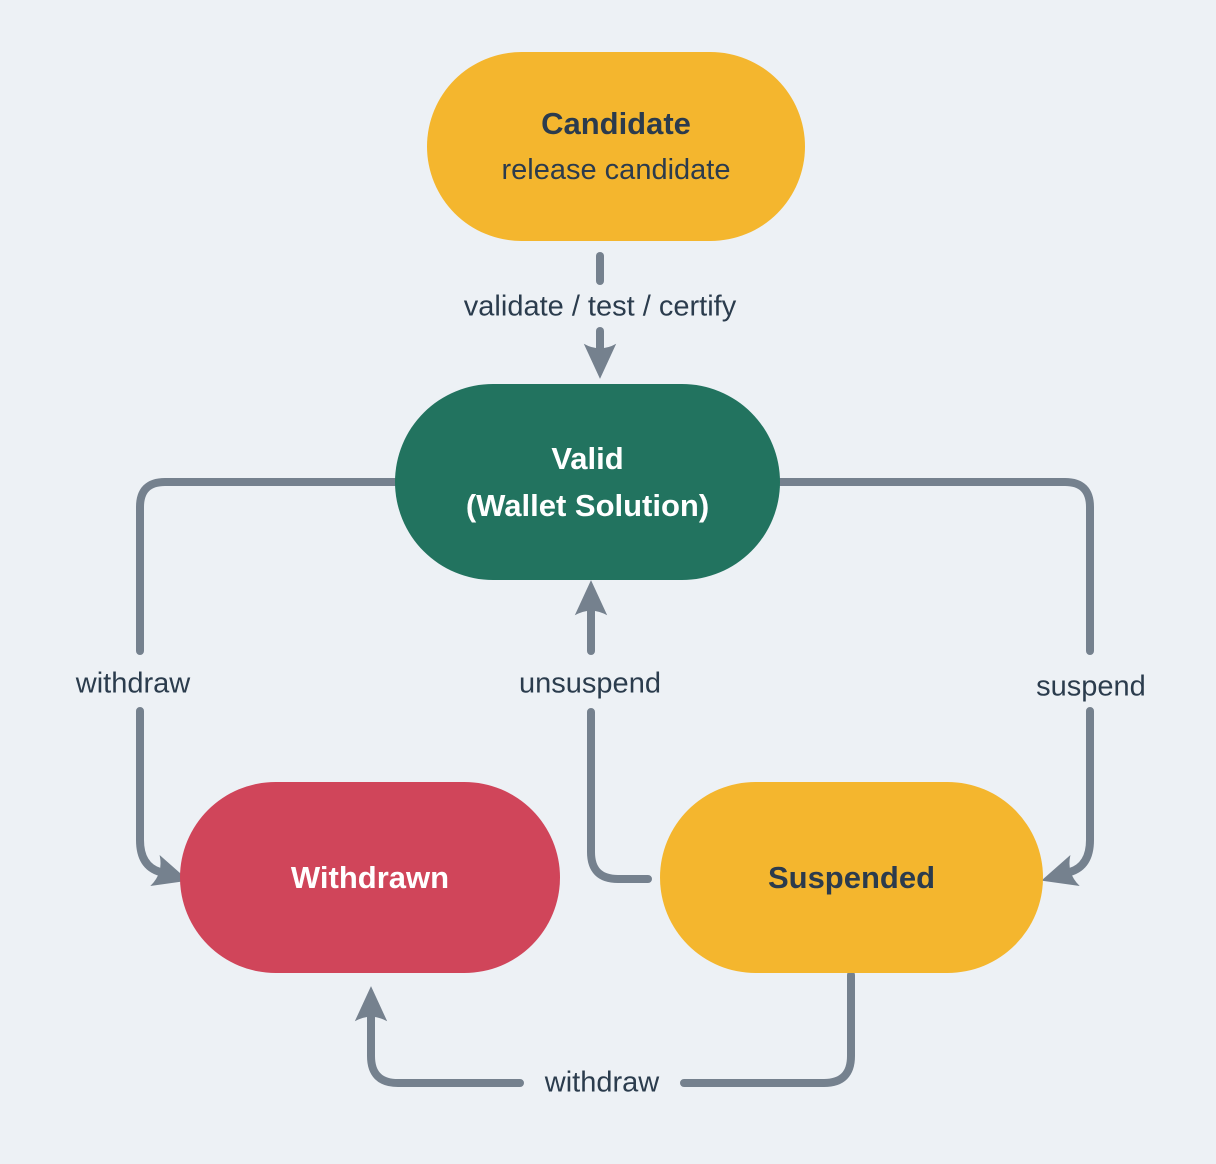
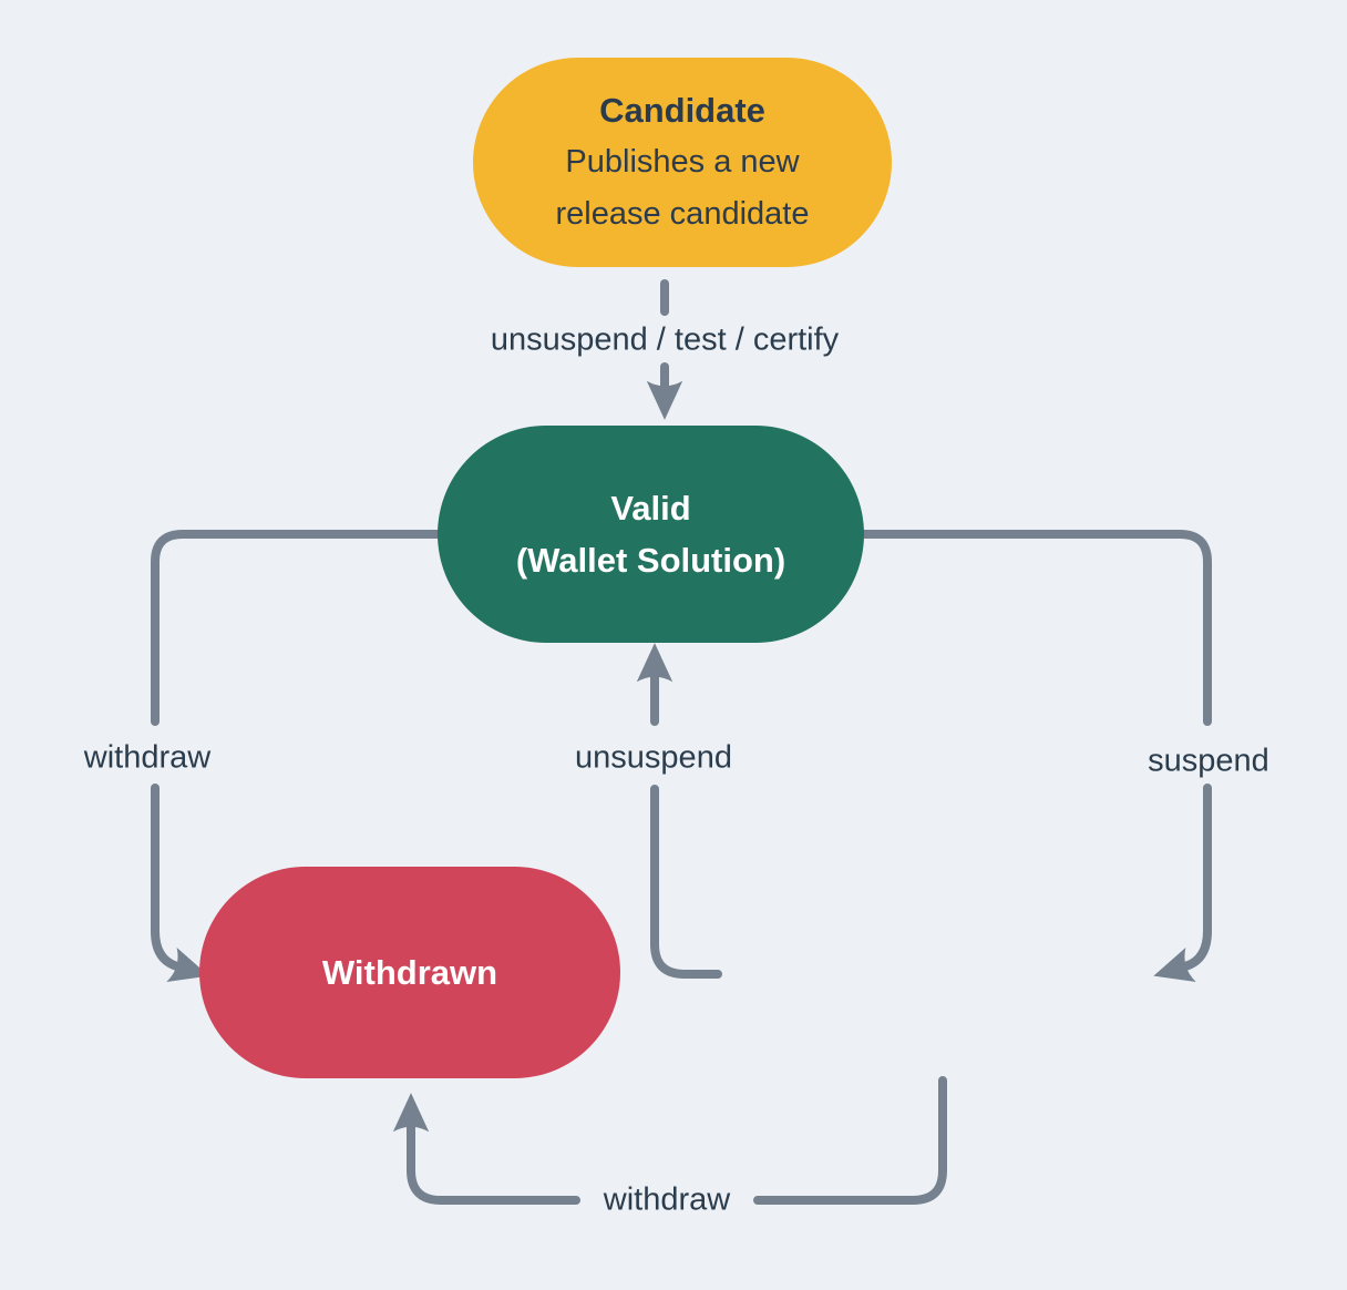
  Candidate
+ Publishes a new
  release candidate
  Valid
  (Wallet Solution)
  Withdrawn
- Suspended
- validate / test / certify
+ unsuspend / test / certify
  withdraw
  unsuspend
  suspend
  withdraw
